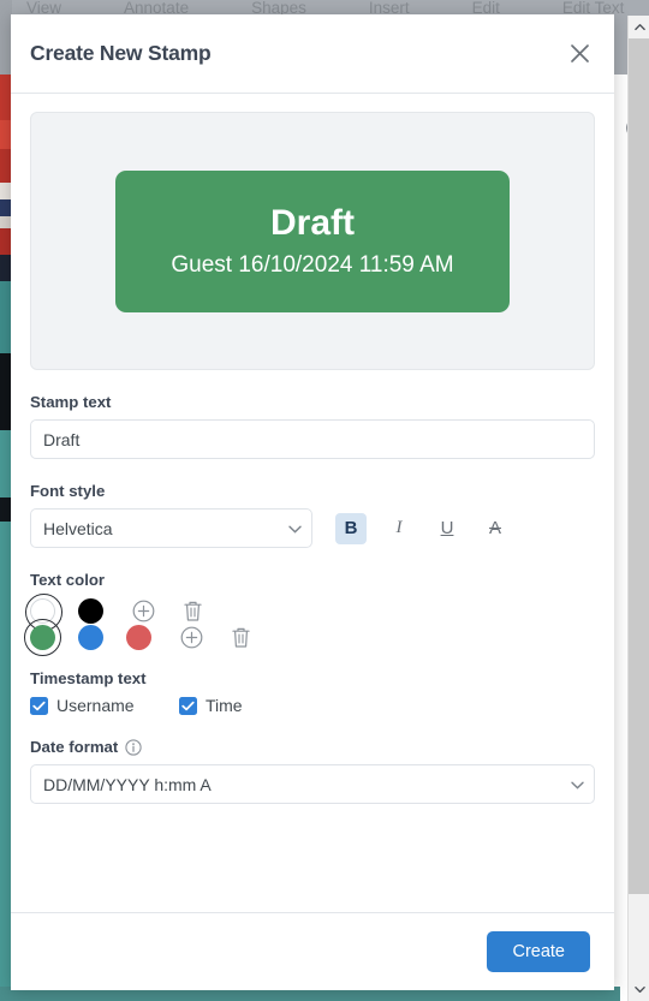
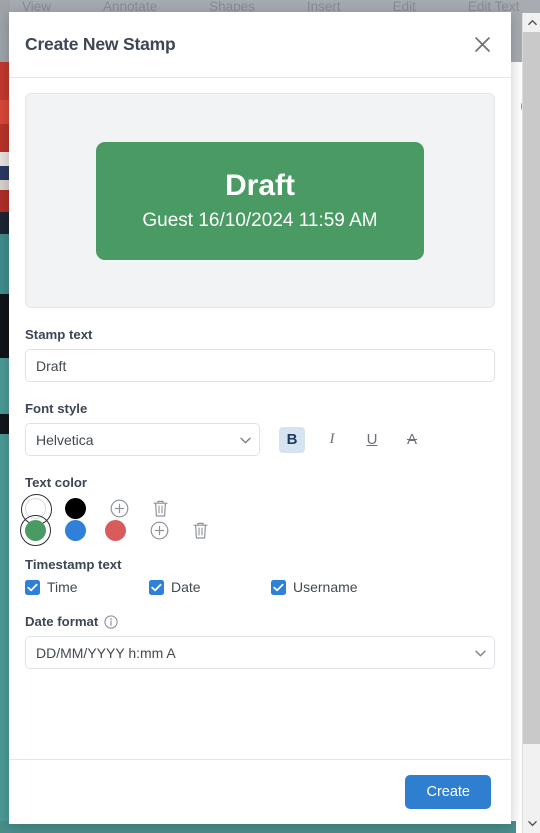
  View
  Annotate
  Shapes
  Insert
  Edit
  Edit Text
  Create New Stamp
  Draft
  Guest 16/10/2024 11:59 AM
  Stamp text
  Draft
  Font style
  Helvetica
  B
  I
  U
  A
  Text color
  Timestamp text
- Username
+ Time
+ Date
- Time
+ Username
  Date format
  DD/MM/YYYY h:mm A
  Create
